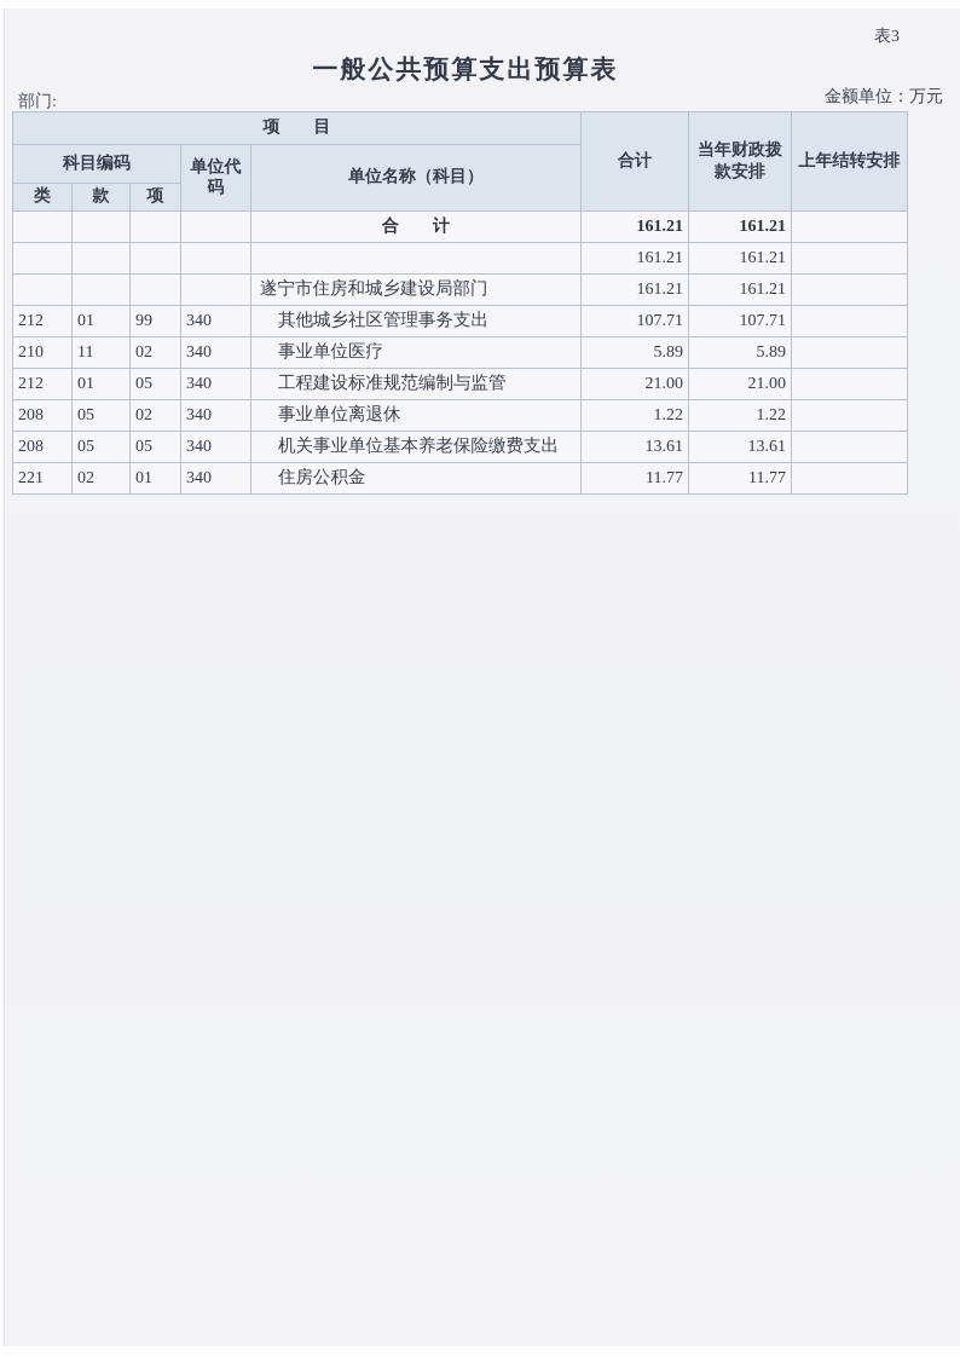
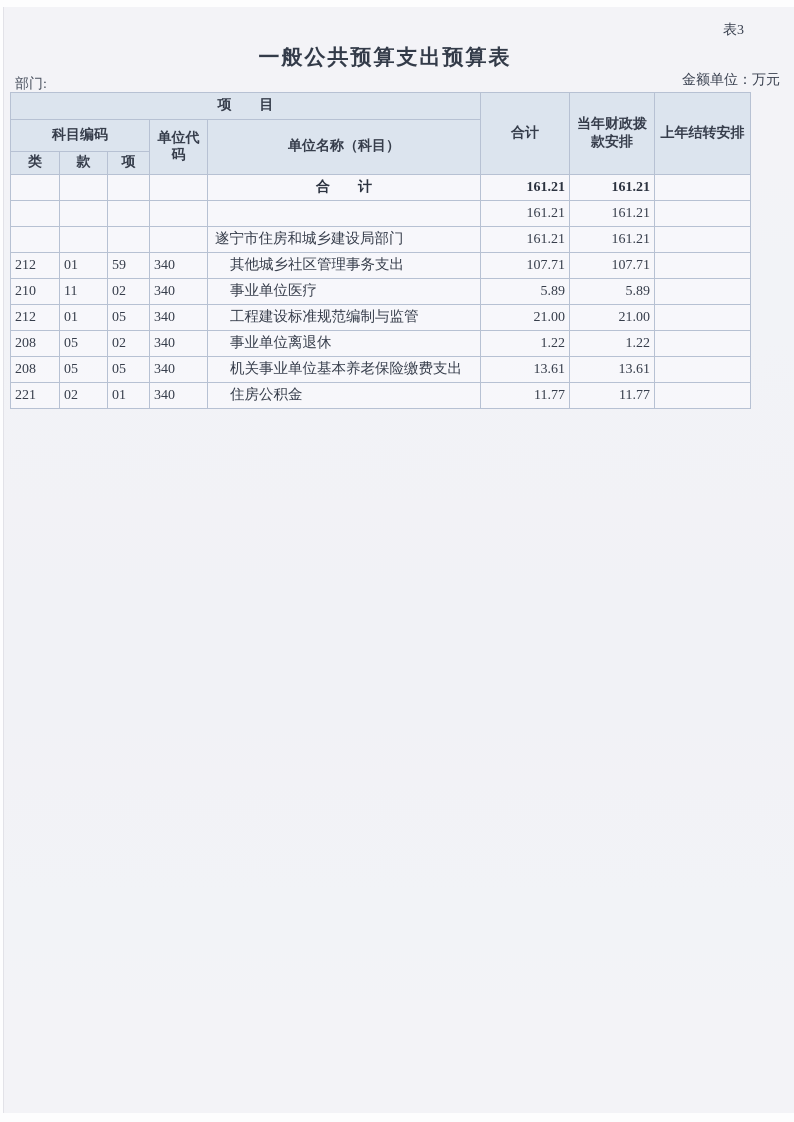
  表3
  一般公共预算支出预算表
  部门:
  金额单位：万元
  项 目	合计	当年财政拨款安排	上年结转安排
  科目编码	单位代码	单位名称（科目）
  类	款	项
  				合 计	161.21	161.21
  					161.21	161.21
  				遂宁市住房和城乡建设局部门	161.21	161.21
- 212	01	99	340	其他城乡社区管理事务支出	107.71	107.71
+ 212	01	59	340	其他城乡社区管理事务支出	107.71	107.71
  210	11	02	340	事业单位医疗	5.89	5.89
  212	01	05	340	工程建设标准规范编制与监管	21.00	21.00
  208	05	02	340	事业单位离退休	1.22	1.22
  208	05	05	340	机关事业单位基本养老保险缴费支出	13.61	13.61
  221	02	01	340	住房公积金	11.77	11.77
